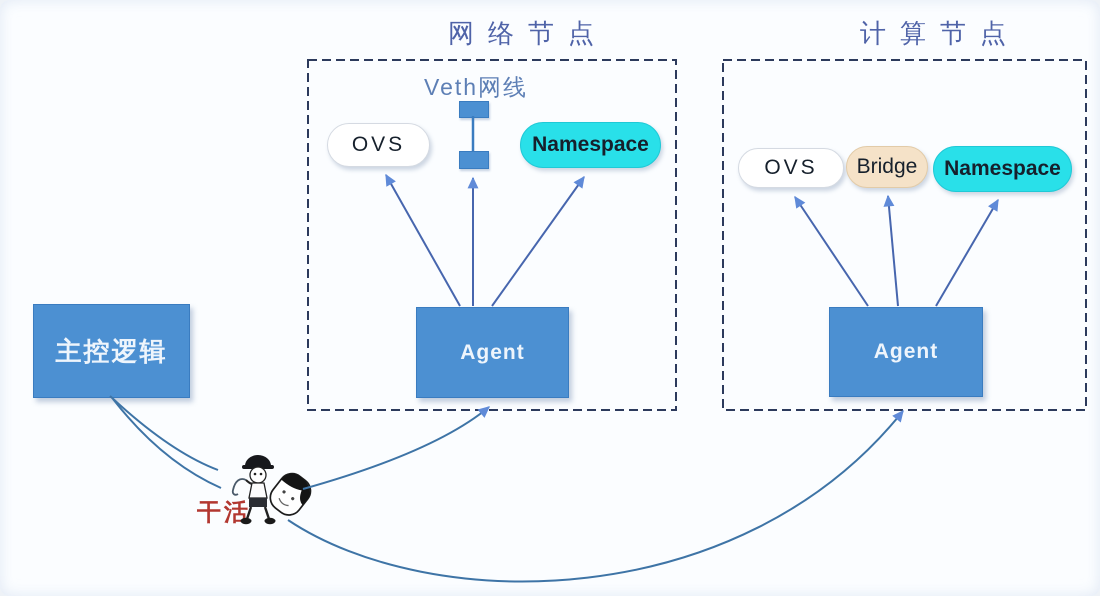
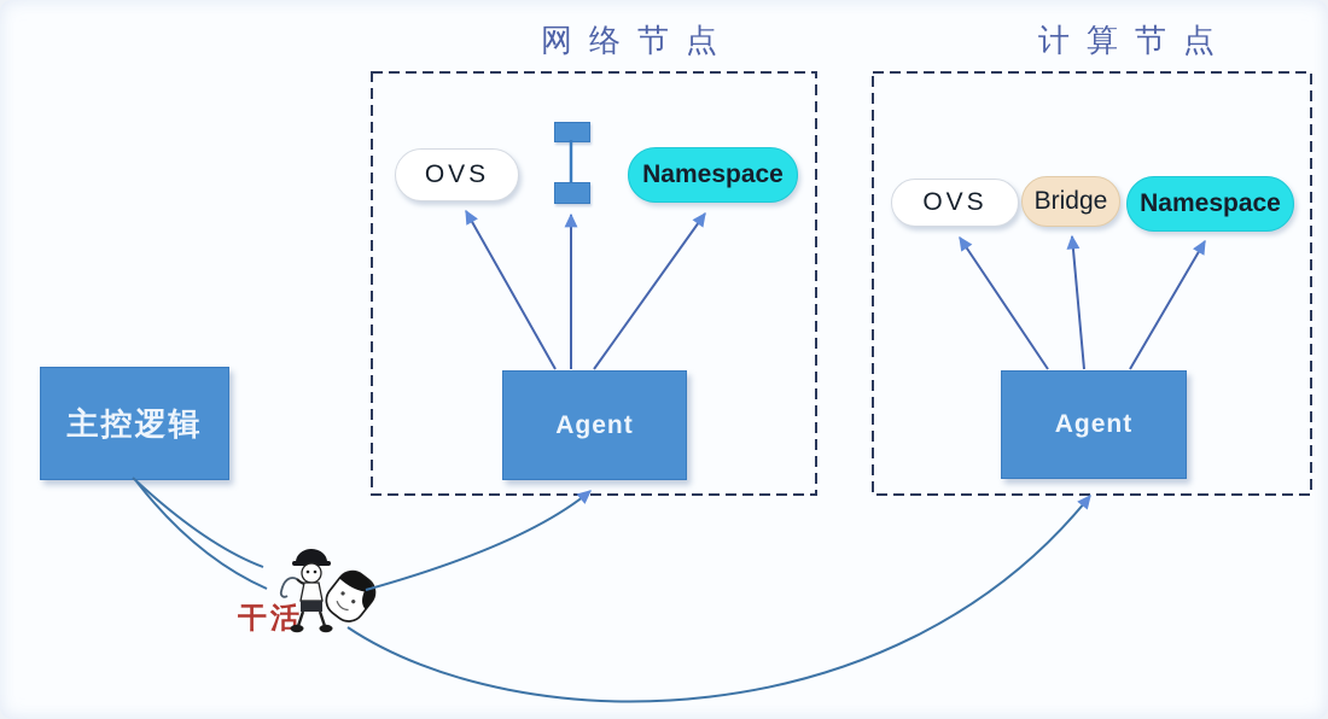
  网络节点
  计算节点
- Veth网线
  OVS
  Namespace
  OVS
  Bridge
  Namespace
  Agent
  Agent
  主控逻辑
  干活
